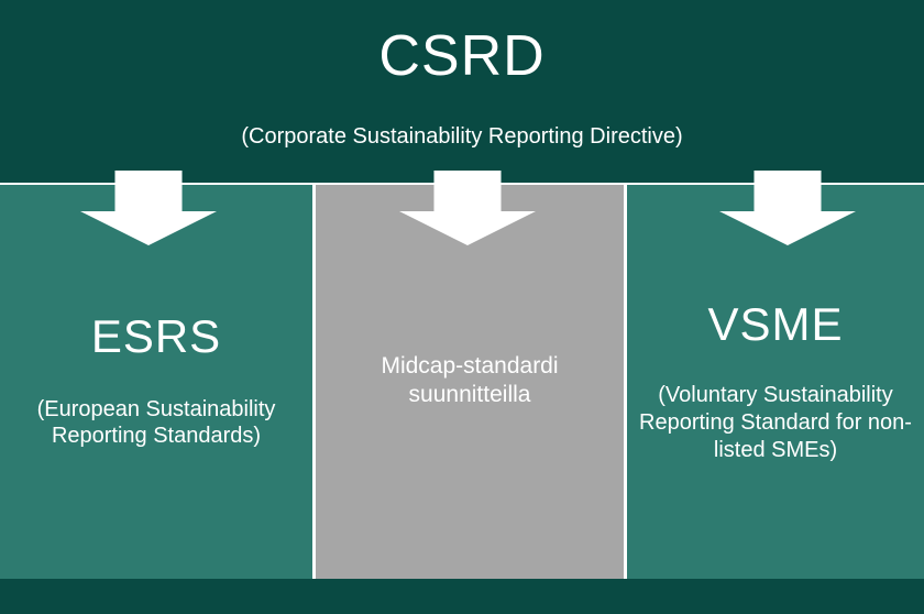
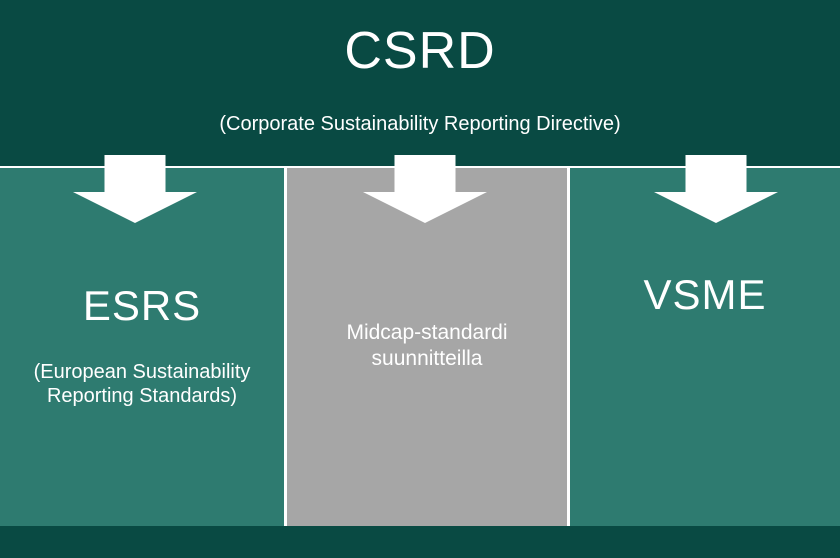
  CSRD
  (Corporate Sustainability Reporting Directive)
  ESRS
  (European Sustainability Reporting Standards)
  Midcap-standardi suunnitteilla
  VSME
- (Voluntary Sustainability Reporting Standard for non-listed SMEs)
